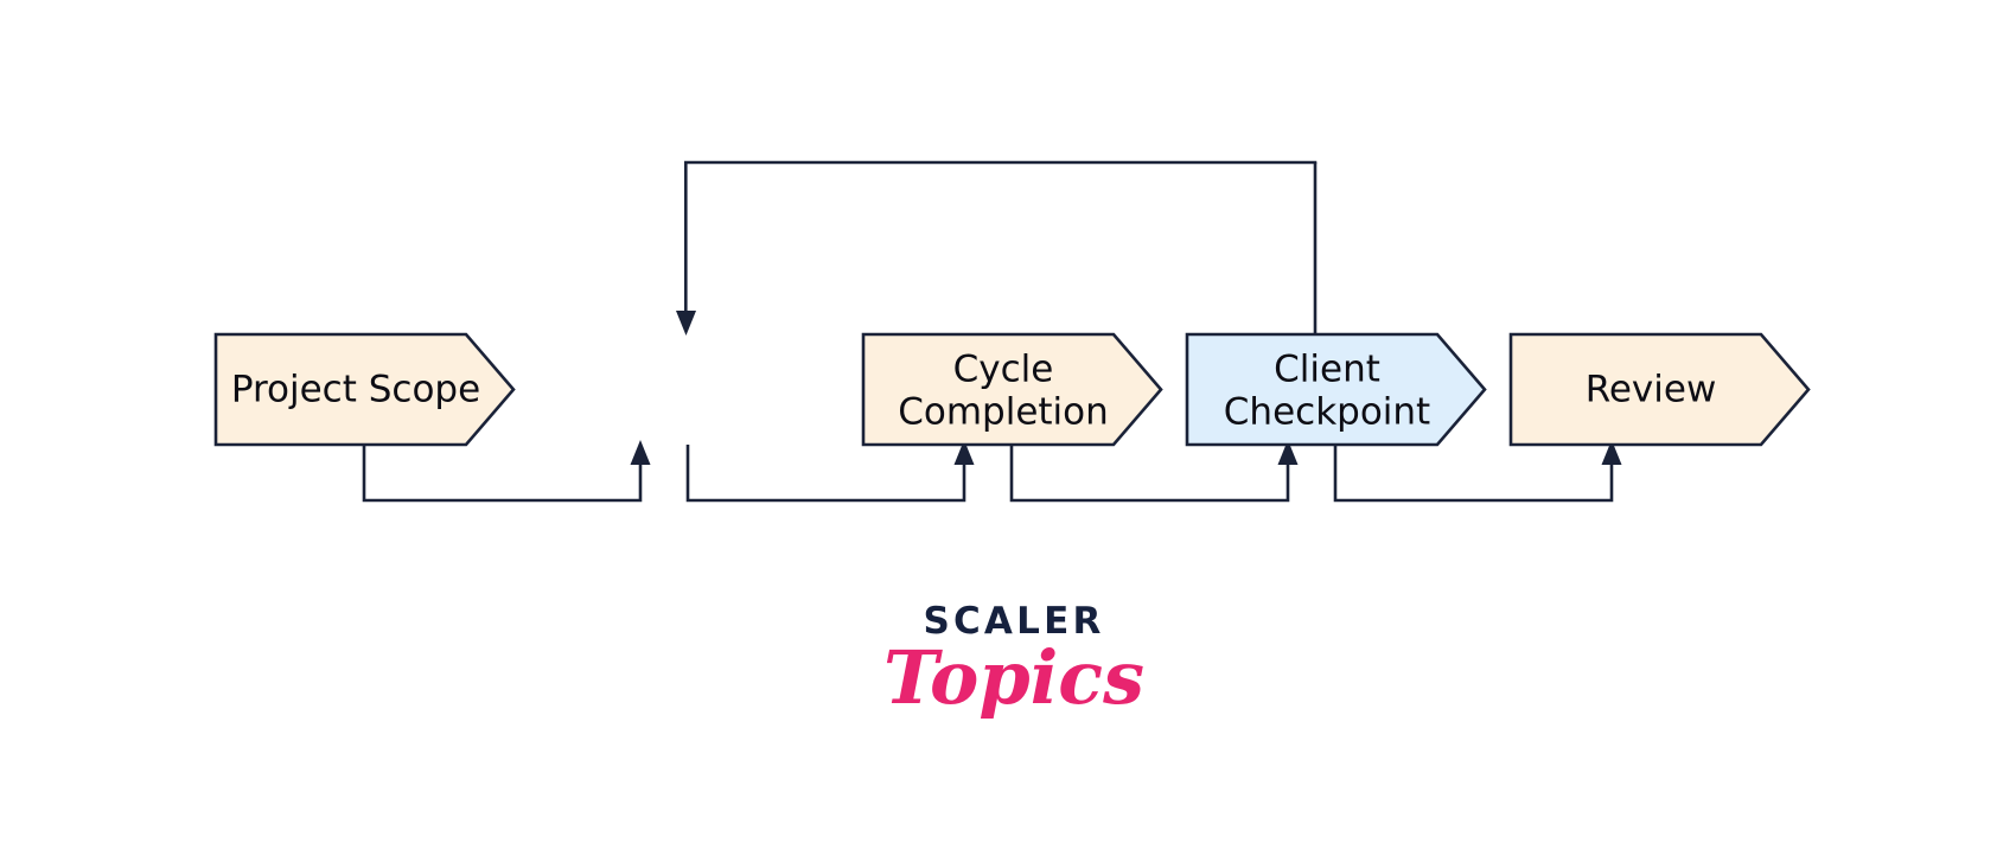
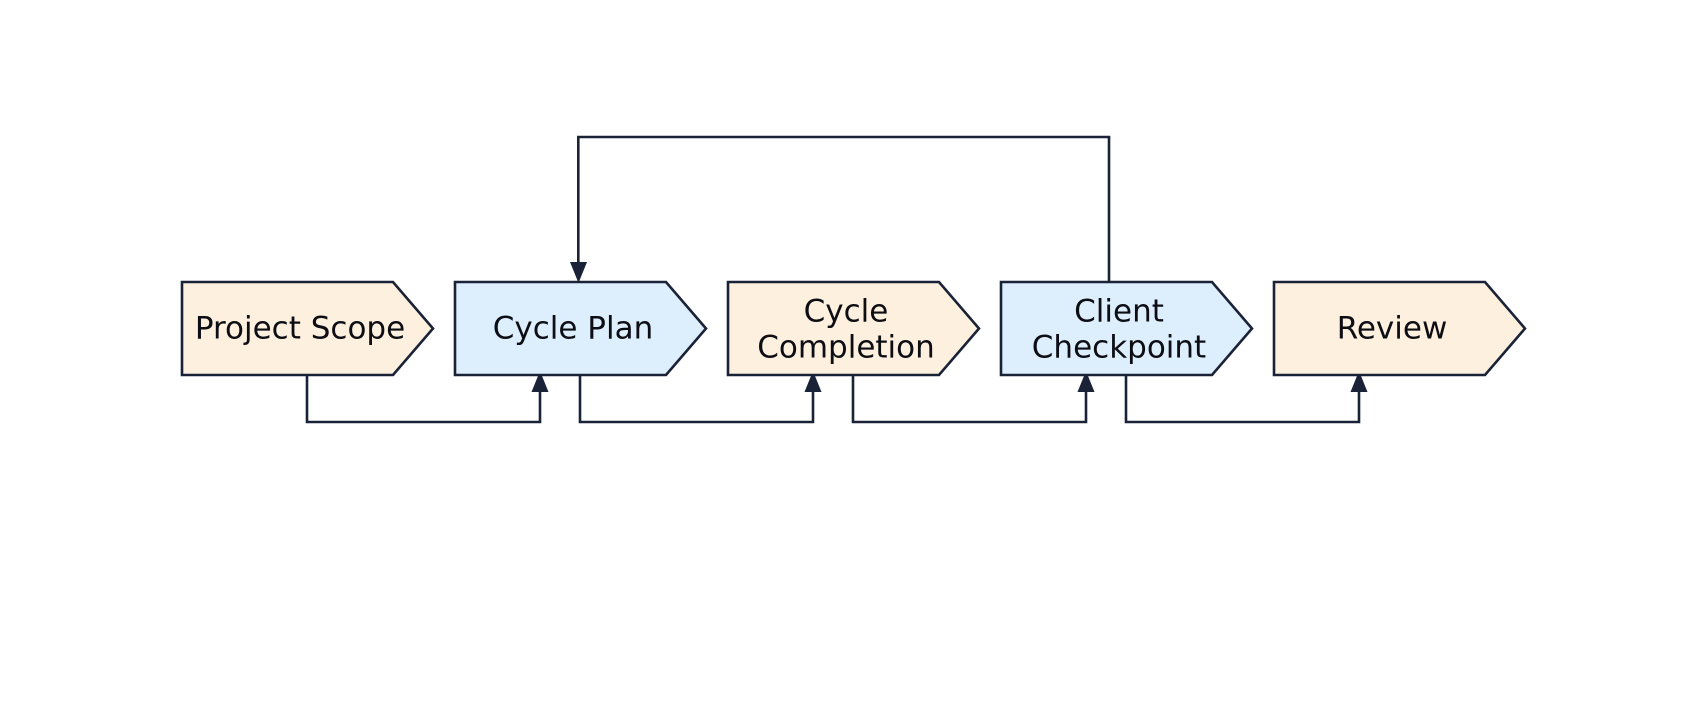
  Project Scope
+ Cycle Plan
  Cycle
  Completion
  Client
  Checkpoint
  Review
- SCALER
- Topics
